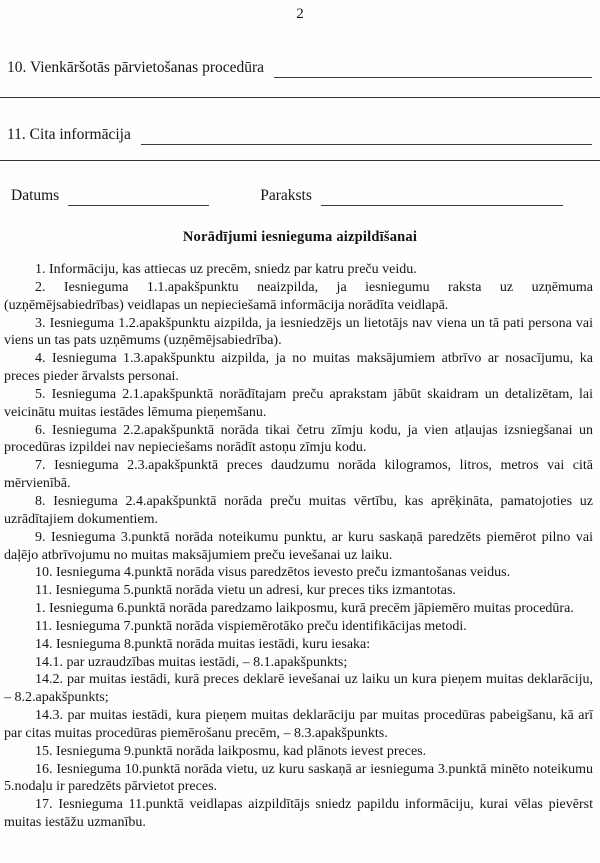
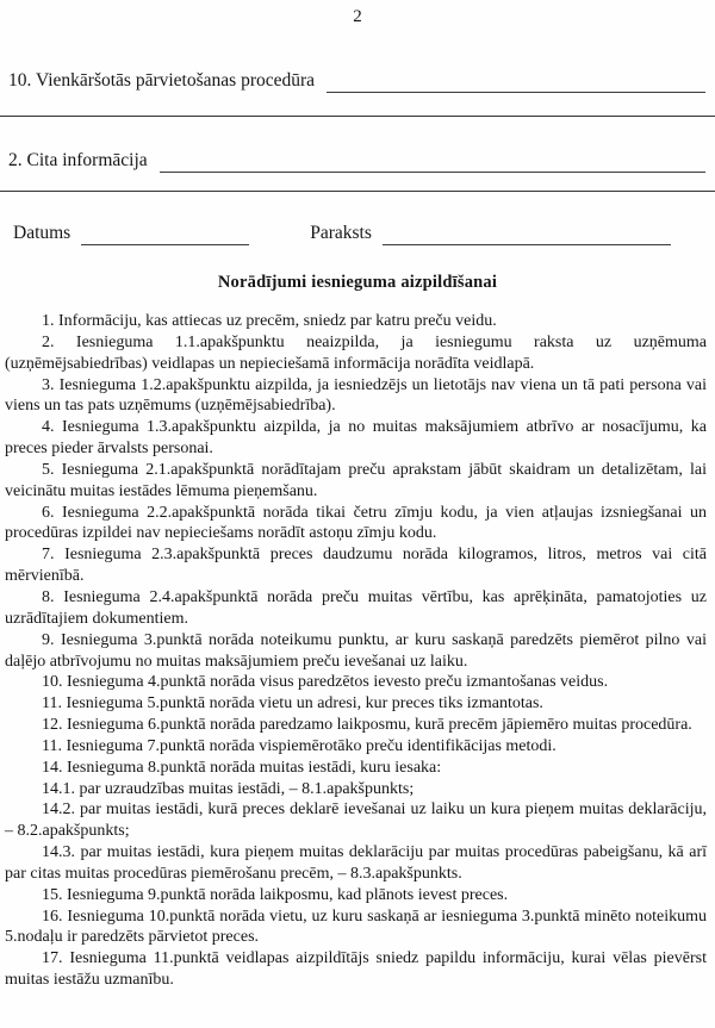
  2
  10. Vienkāršotās pārvietošanas procedūra
- 11. Cita informācija
+ 2. Cita informācija
  Datums
  Paraksts
  Norādījumi iesnieguma aizpildīšanai
  1. Informāciju, kas attiecas uz precēm, sniedz par katru preču veidu.
  2. Iesnieguma 1.1.apakšpunktu neaizpilda, ja iesniegumu raksta uz uzņēmuma (uzņēmējsabiedrības) veidlapas un nepieciešamā informācija norādīta veidlapā.
  3. Iesnieguma 1.2.apakšpunktu aizpilda, ja iesniedzējs un lietotājs nav viena un tā pati persona vai viens un tas pats uzņēmums (uzņēmējsabiedrība).
  4. Iesnieguma 1.3.apakšpunktu aizpilda, ja no muitas maksājumiem atbrīvo ar nosacījumu, ka preces pieder ārvalsts personai.
  5. Iesnieguma 2.1.apakšpunktā norādītajam preču aprakstam jābūt skaidram un detalizētam, lai veicinātu muitas iestādes lēmuma pieņemšanu.
  6. Iesnieguma 2.2.apakšpunktā norāda tikai četru zīmju kodu, ja vien atļaujas izsniegšanai un procedūras izpildei nav nepieciešams norādīt astoņu zīmju kodu.
  7. Iesnieguma 2.3.apakšpunktā preces daudzumu norāda kilogramos, litros, metros vai citā mērvienībā.
  8. Iesnieguma 2.4.apakšpunktā norāda preču muitas vērtību, kas aprēķināta, pamatojoties uz uzrādītajiem dokumentiem.
  9. Iesnieguma 3.punktā norāda noteikumu punktu, ar kuru saskaņā paredzēts piemērot pilno vai daļējo atbrīvojumu no muitas maksājumiem preču ievešanai uz laiku.
  10. Iesnieguma 4.punktā norāda visus paredzētos ievesto preču izmantošanas veidus.
  11. Iesnieguma 5.punktā norāda vietu un adresi, kur preces tiks izmantotas.
- 1. Iesnieguma 6.punktā norāda paredzamo laikposmu, kurā precēm jāpiemēro muitas procedūra.
+ 12. Iesnieguma 6.punktā norāda paredzamo laikposmu, kurā precēm jāpiemēro muitas procedūra.
  11. Iesnieguma 7.punktā norāda vispiemērotāko preču identifikācijas metodi.
  14. Iesnieguma 8.punktā norāda muitas iestādi, kuru iesaka:
  14.1. par uzraudzības muitas iestādi, – 8.1.apakšpunkts;
  14.2. par muitas iestādi, kurā preces deklarē ievešanai uz laiku un kura pieņem muitas deklarāciju, – 8.2.apakšpunkts;
  14.3. par muitas iestādi, kura pieņem muitas deklarāciju par muitas procedūras pabeigšanu, kā arī par citas muitas procedūras piemērošanu precēm, – 8.3.apakšpunkts.
  15. Iesnieguma 9.punktā norāda laikposmu, kad plānots ievest preces.
  16. Iesnieguma 10.punktā norāda vietu, uz kuru saskaņā ar iesnieguma 3.punktā minēto noteikumu 5.nodaļu ir paredzēts pārvietot preces.
  17. Iesnieguma 11.punktā veidlapas aizpildītājs sniedz papildu informāciju, kurai vēlas pievērst muitas iestāžu uzmanību.
